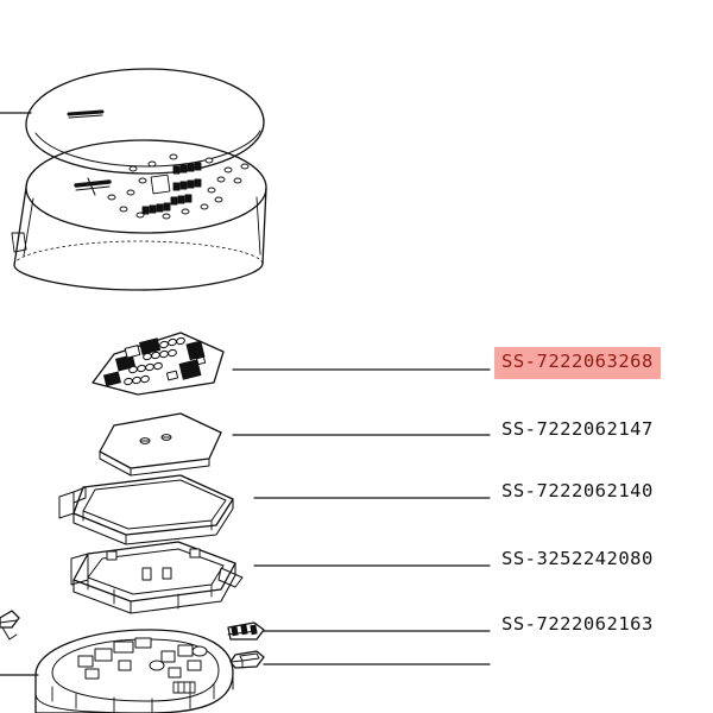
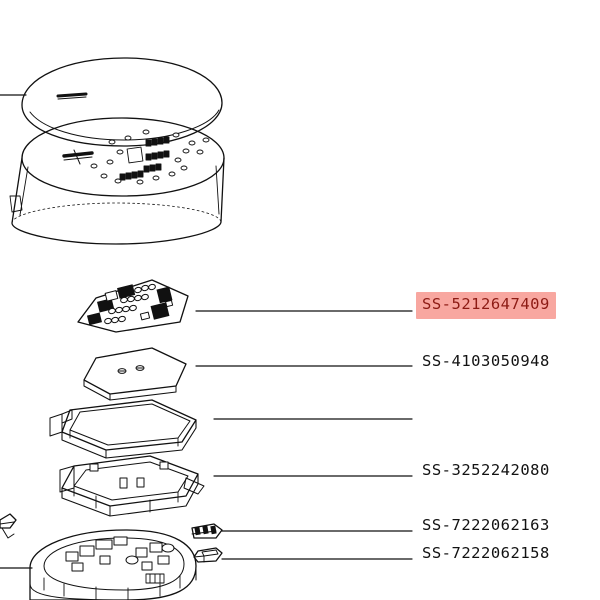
- SS-7222063268
+ SS-5212647409
- SS-7222062147
+ SS-4103050948
- SS-7222062140
  SS-3252242080
  SS-7222062163
+ SS-7222062158
